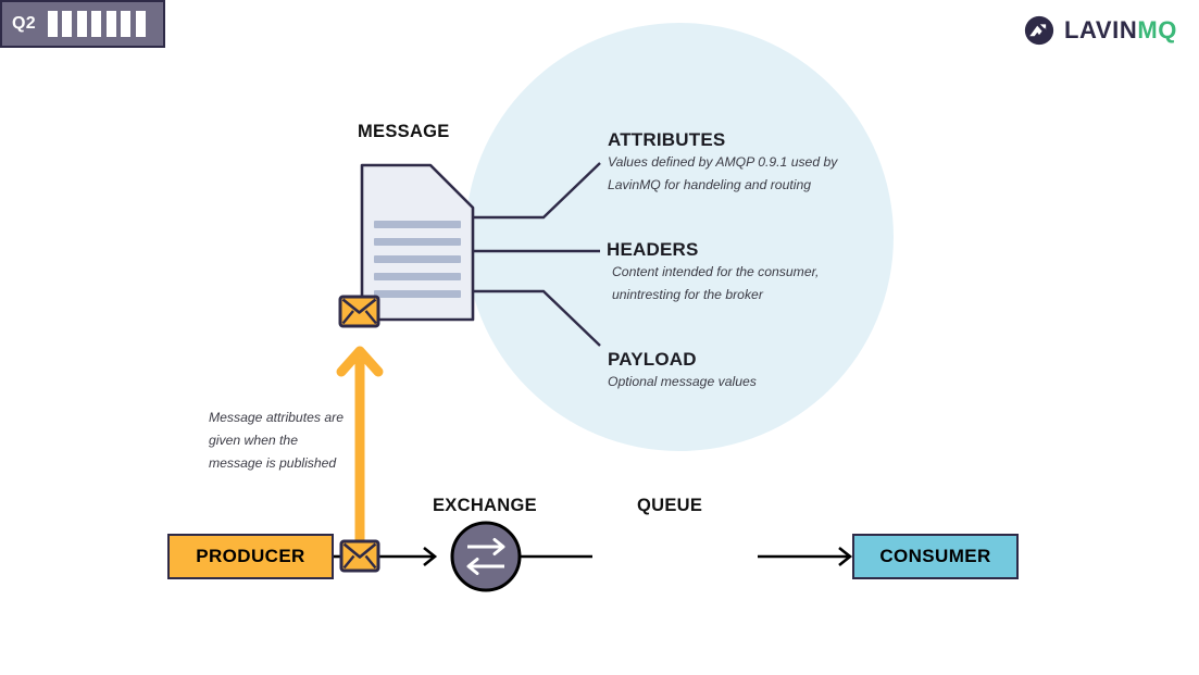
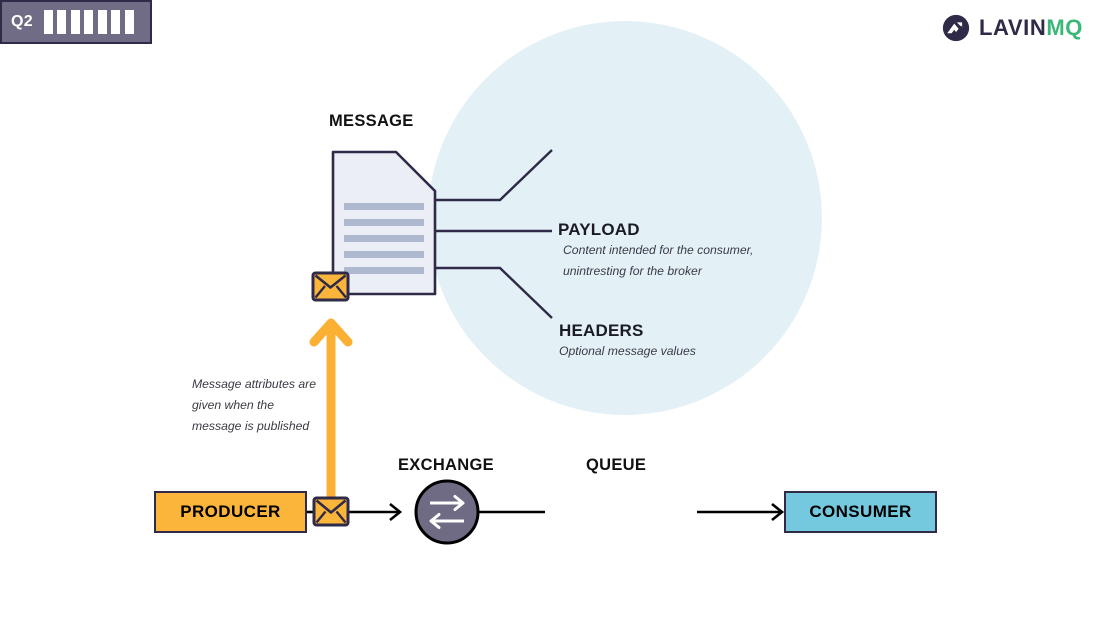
  LAVINMQ
  MESSAGE
  EXCHANGE
  QUEUE
- ATTRIBUTES
- Values defined by AMQP 0.9.1 used by
- LavinMQ for handeling and routing
- HEADERS
+ PAYLOAD
  Content intended for the consumer,
  unintresting for the broker
- PAYLOAD
+ HEADERS
  Optional message values
  Message attributes are
  given when the
  message is published
  PRODUCER
  Q2
  CONSUMER
